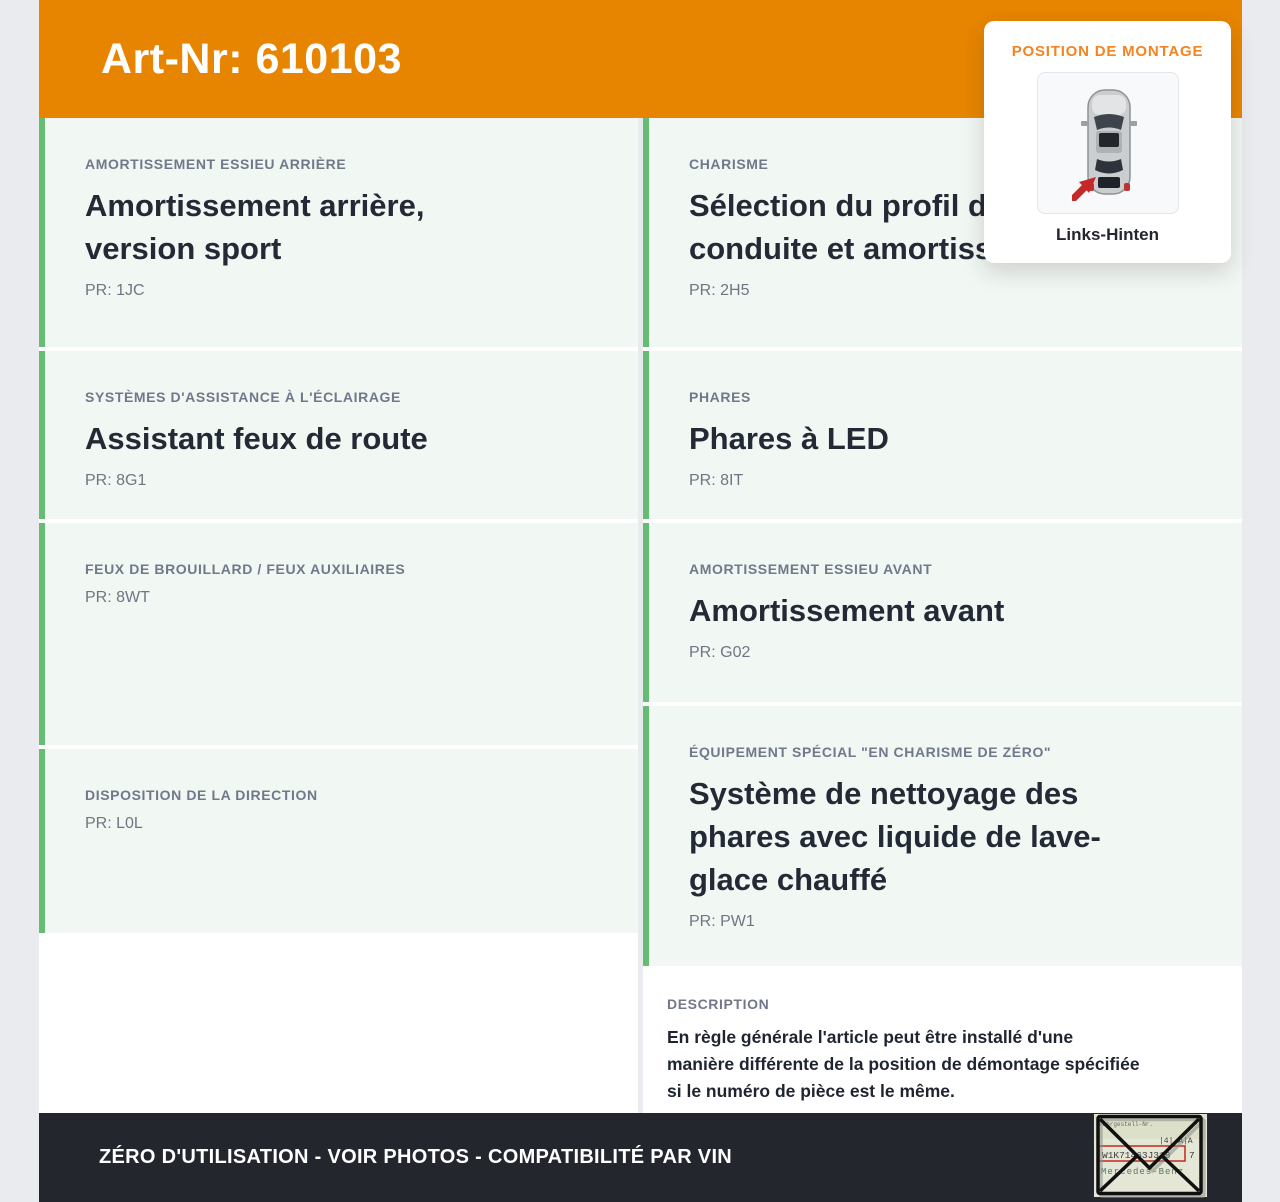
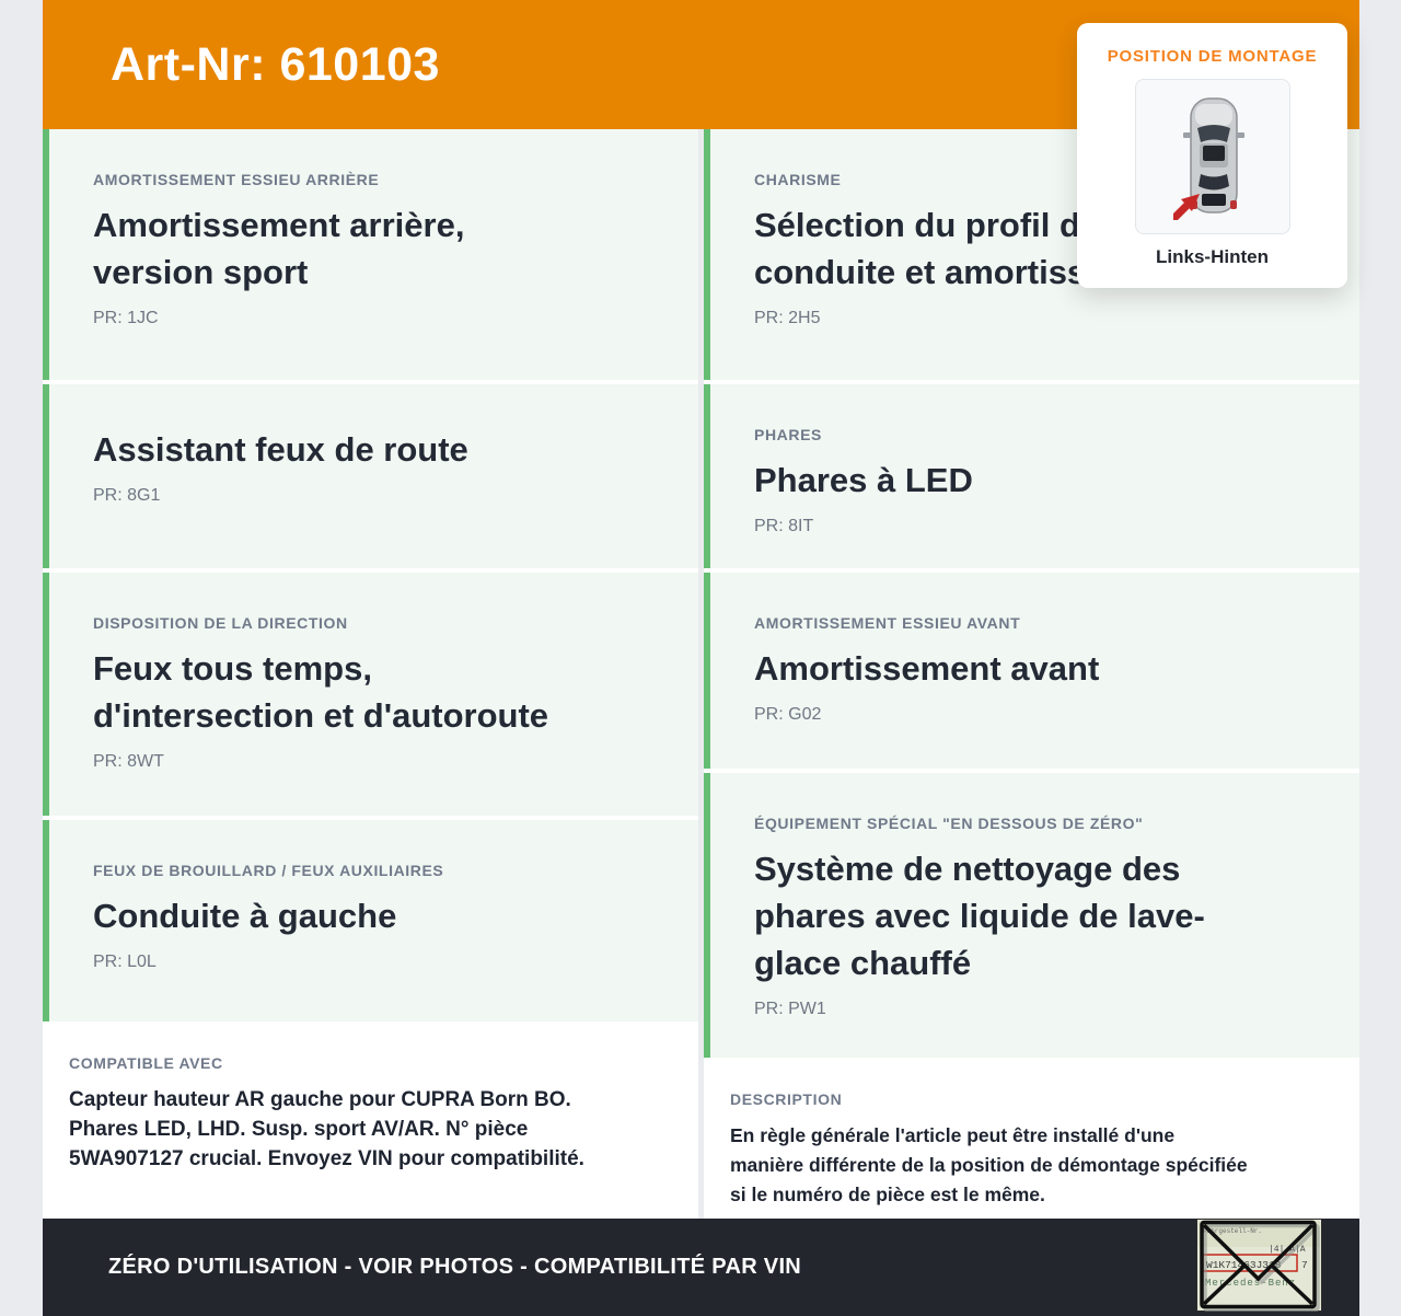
  Art-Nr: 610103
  AMORTISSEMENT ESSIEU ARRIÈRE
  Amortissement arrière,
  version sport
  PR: 1JC
- SYSTÈMES D'ASSISTANCE À L'ÉCLAIRAGE
  Assistant feux de route
  PR: 8G1
- FEUX DE BROUILLARD / FEUX AUXILIAIRES
+ DISPOSITION DE LA DIRECTION
+ Feux tous temps,
+ d'intersection et d'autoroute
  PR: 8WT
- DISPOSITION DE LA DIRECTION
+ FEUX DE BROUILLARD / FEUX AUXILIAIRES
+ Conduite à gauche
  PR: L0L
+ COMPATIBLE AVEC
+ Capteur hauteur AR gauche pour CUPRA Born BO.
+ Phares LED, LHD. Susp. sport AV/AR. N° pièce
+ 5WA907127 crucial. Envoyez VIN pour compatibilité.
  CHARISME
  Sélection du profil d
  conduite et amortis
  PR: 2H5
  PHARES
  Phares à LED
  PR: 8IT
  AMORTISSEMENT ESSIEU AVANT
  Amortissement avant
  PR: G02
- ÉQUIPEMENT SPÉCIAL "EN CHARISME DE ZÉRO"
+ ÉQUIPEMENT SPÉCIAL "EN DESSOUS DE ZÉRO"
  Système de nettoyage des
  phares avec liquide de lave-
  glace chauffé
  PR: PW1
  DESCRIPTION
  En règle générale l'article peut être installé d'une
  manière différente de la position de démontage spécifiée
  si le numéro de pièce est le même.
  ZÉRO D'UTILISATION - VOIR PHOTOS - COMPATIBILITÉ PAR VIN
  POSITION DE MONTAGE
  Links-Hinten
  |4| A|A
  W1K7143J38
  7
  Mercedes-Ben
